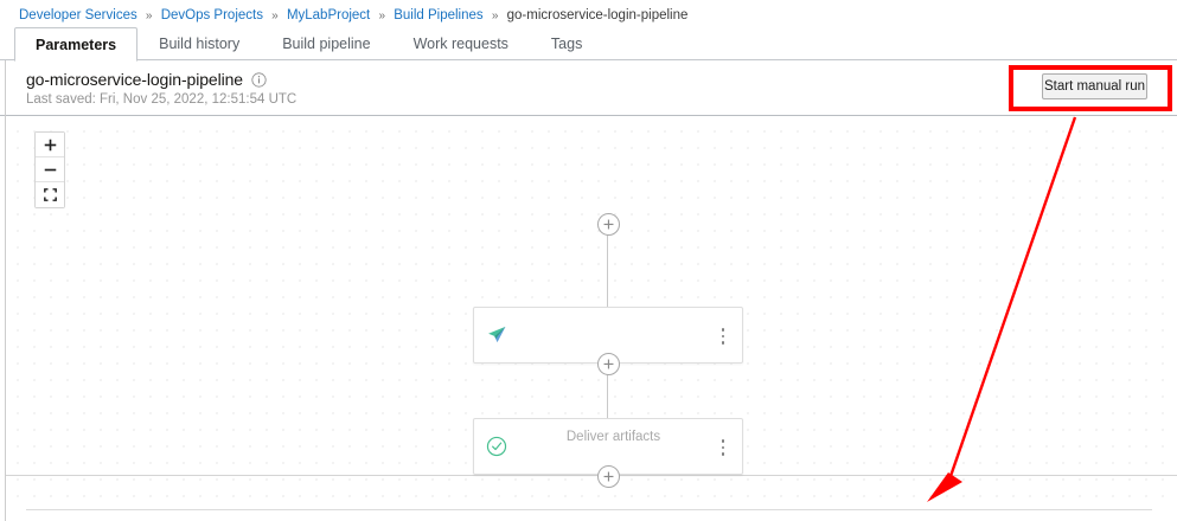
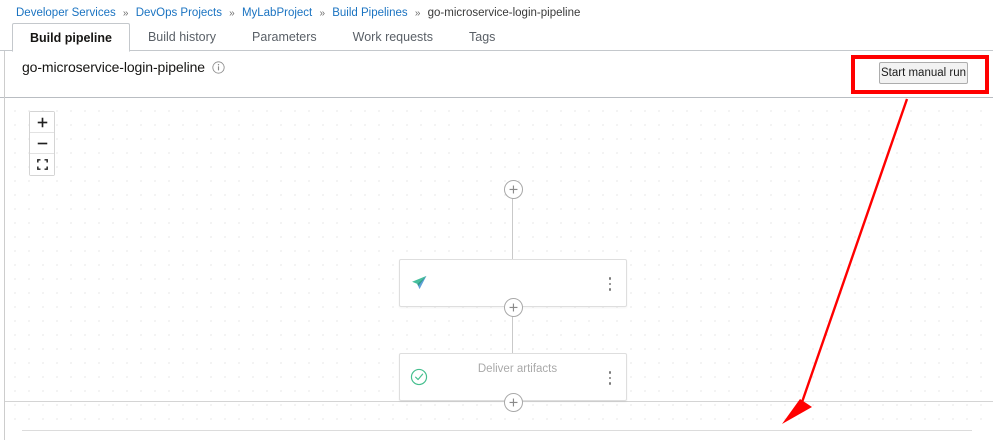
  Developer Services » DevOps Projects » MyLabProject » Build Pipelines » go-microservice-login-pipeline
- Parameters
+ Build pipeline
  Build history
- Build pipeline
+ Parameters
  Work requests
  Tags
  go-microservice-login-pipeline
- Last saved: Fri, Nov 25, 2022, 12:51:54 UTC
  Start manual run
  Deliver artifacts
